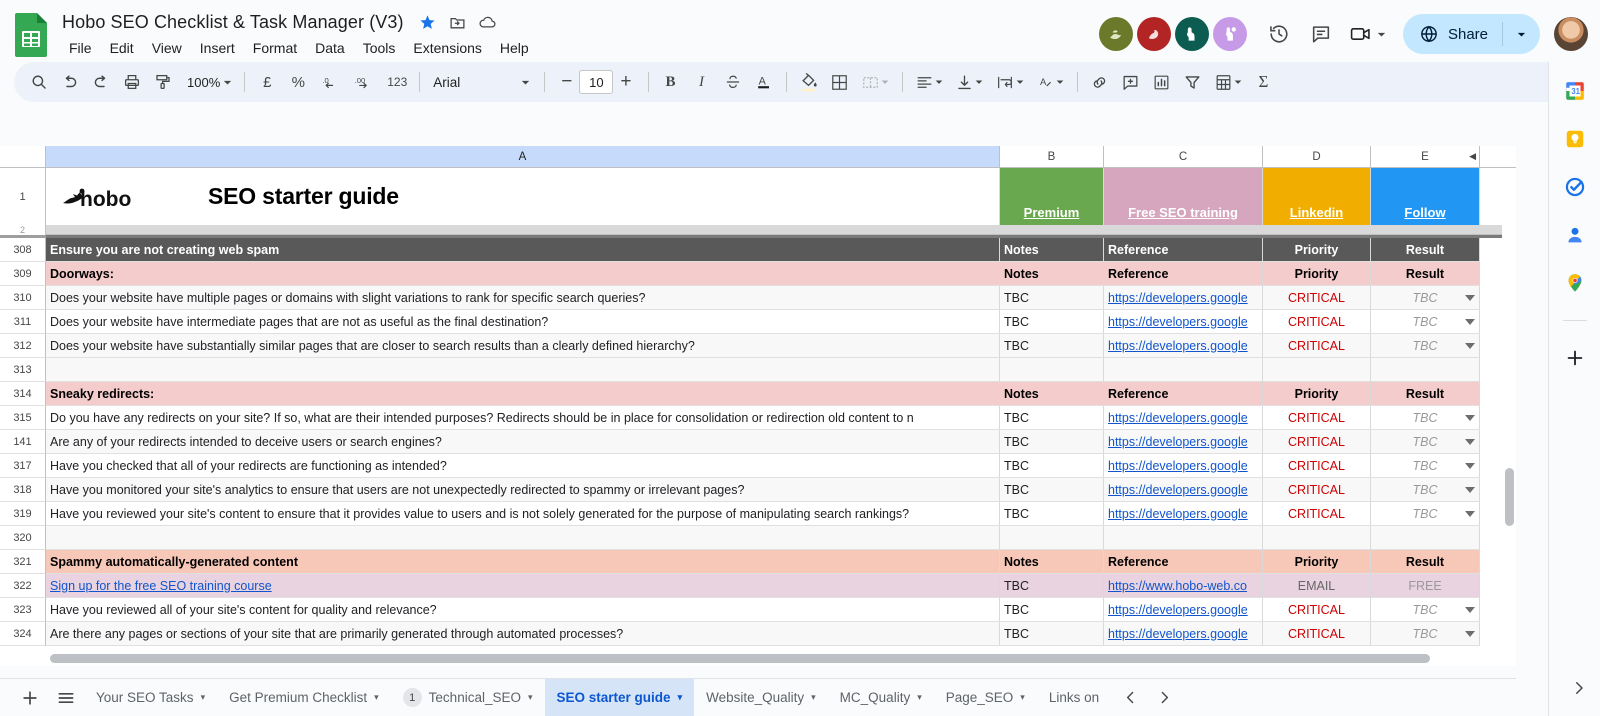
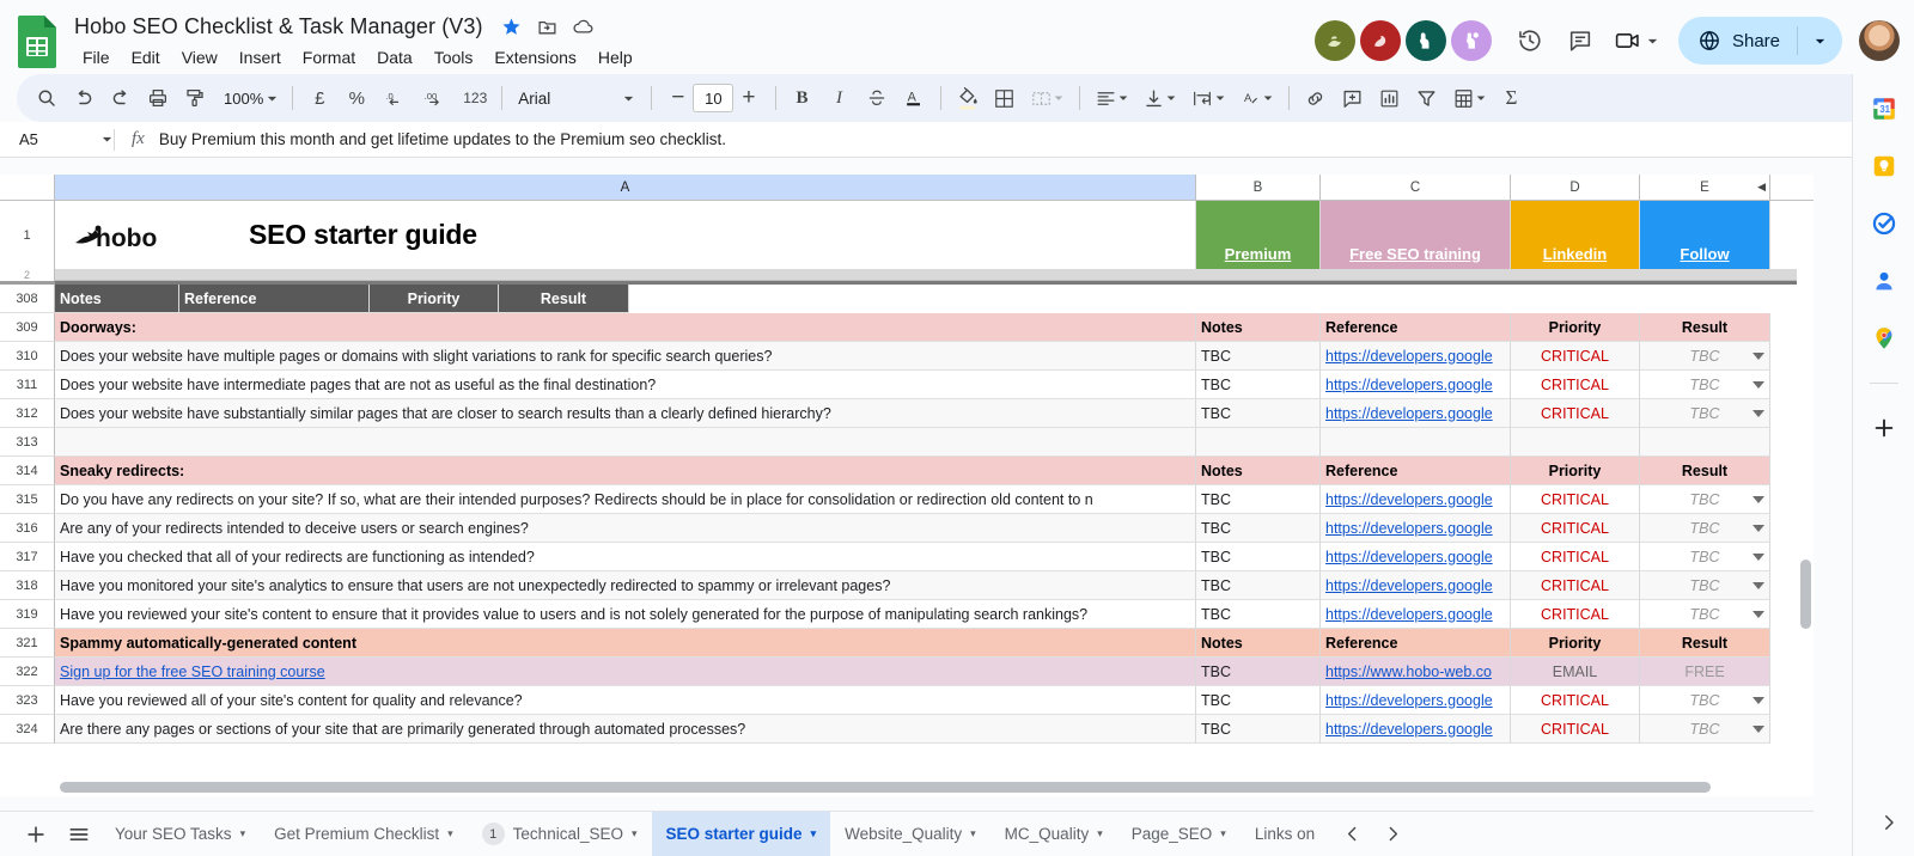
  Hobo SEO Checklist & Task Manager (V3)
  File
  Edit
  View
  Insert
  Format
  Data
  Tools
  Extensions
  Help
  Share
  100%
  £
  %
  .0
  .00
  123
  Arial
  −
  10
  +
  B
  I
  A
  A
  Σ
+ A5
+ fx
+ Buy Premium this month and get lifetime updates to the Premium seo checklist.
  A
  B
  C
  D
  E
  ◀
  1
  hobo
  SEO starter guide
  Premium
  Free SEO training
  Linkedin
  Follow
  2
  308
- Ensure you are not creating web spam
  Notes
  Reference
  Priority
  Result
  309
  Doorways:
  Notes
  Reference
  Priority
  Result
  310
  Does your website have multiple pages or domains with slight variations to rank for specific search queries?
  TBC
  https://developers.google
  CRITICAL
  TBC
  311
  Does your website have intermediate pages that are not as useful as the final destination?
  TBC
  https://developers.google
  CRITICAL
  TBC
  312
  Does your website have substantially similar pages that are closer to search results than a clearly defined hierarchy?
  TBC
  https://developers.google
  CRITICAL
  TBC
  313
  314
  Sneaky redirects:
  Notes
  Reference
  Priority
  Result
  315
  Do you have any redirects on your site? If so, what are their intended purposes? Redirects should be in place for consolidation or redirection old content to n
  TBC
  https://developers.google
  CRITICAL
  TBC
- 141
+ 316
  Are any of your redirects intended to deceive users or search engines?
  TBC
  https://developers.google
  CRITICAL
  TBC
  317
  Have you checked that all of your redirects are functioning as intended?
  TBC
  https://developers.google
  CRITICAL
  TBC
  318
  Have you monitored your site's analytics to ensure that users are not unexpectedly redirected to spammy or irrelevant pages?
  TBC
  https://developers.google
  CRITICAL
  TBC
  319
  Have you reviewed your site's content to ensure that it provides value to users and is not solely generated for the purpose of manipulating search rankings?
  TBC
  https://developers.google
  CRITICAL
  TBC
- 320
  321
  Spammy automatically-generated content
  Notes
  Reference
  Priority
  Result
  322
  Sign up for the free SEO training course
  TBC
  https://www.hobo-web.co
  EMAIL
  FREE
  323
  Have you reviewed all of your site's content for quality and relevance?
  TBC
  https://developers.google
  CRITICAL
  TBC
  324
  Are there any pages or sections of your site that are primarily generated through automated processes?
  TBC
  https://developers.google
  CRITICAL
  TBC
  31
  Your SEO Tasks
  ▾
  Get Premium Checklist
  ▾
  1
  Technical_SEO
  ▾
  SEO starter guide
  ▾
  Website_Quality
  ▾
  MC_Quality
  ▾
  Page_SEO
  ▾
  Links on
